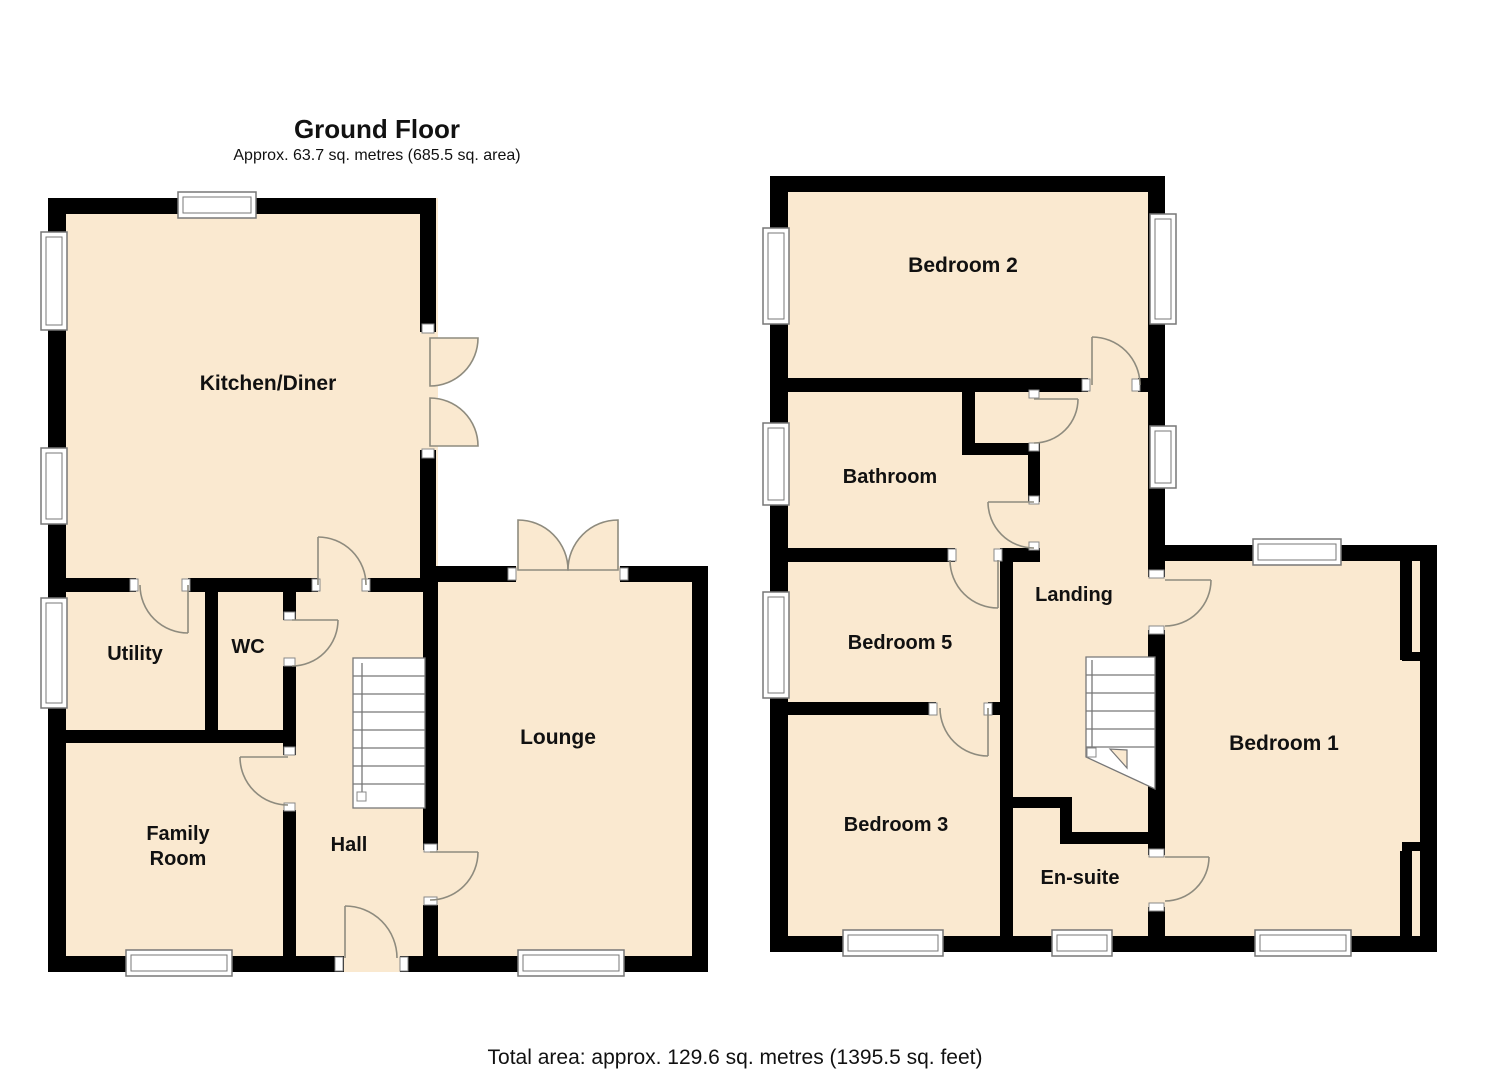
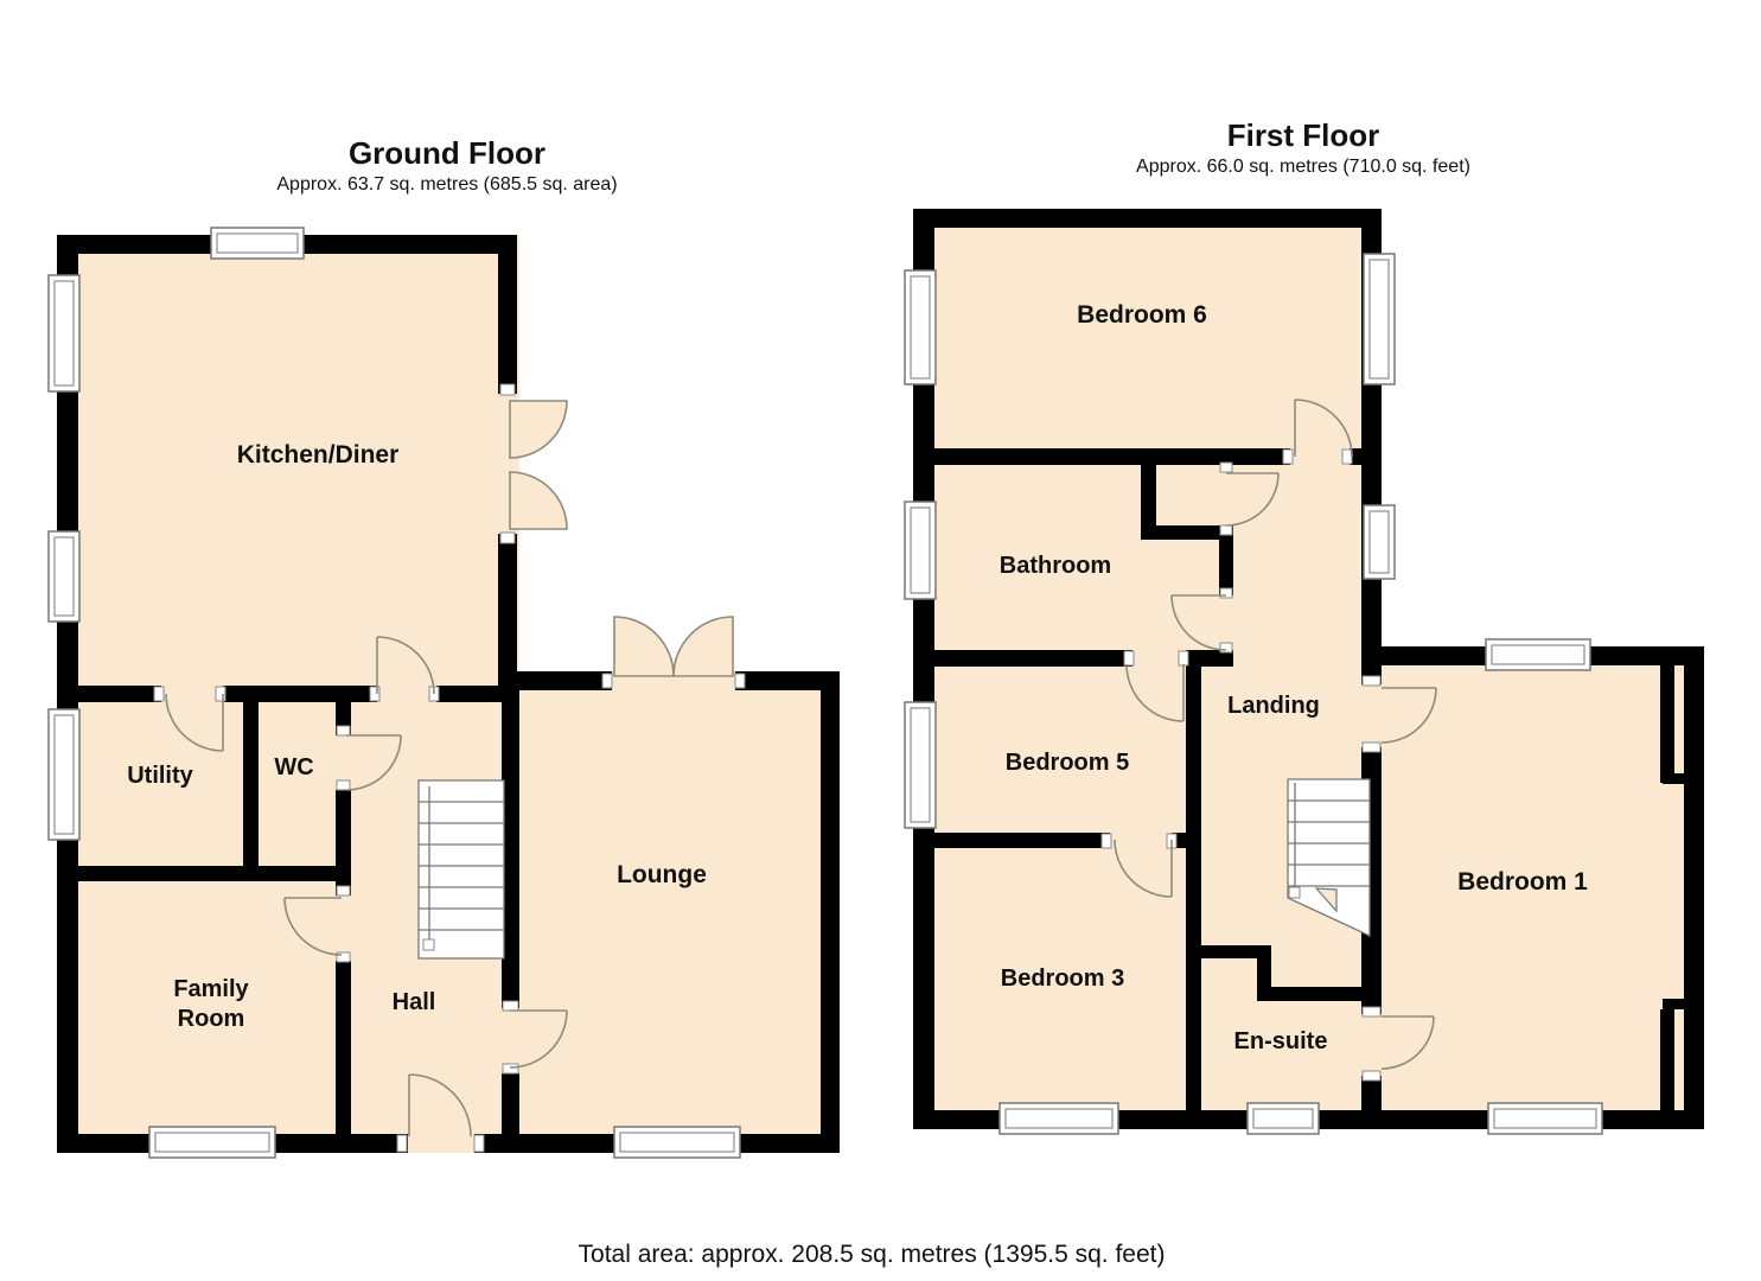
  Ground Floor
  Approx. 63.7 sq. metres (685.5 sq. area)
+ First Floor
+ Approx. 66.0 sq. metres (710.0 sq. feet)
  Kitchen/Diner
  Utility
  WC
  Family
  Room
  Hall
  Lounge
- Bedroom 2
+ Bedroom 6
  Bathroom
  Landing
  Bedroom 5
  Bedroom 3
  En-suite
  Bedroom 1
- Total area: approx. 129.6 sq. metres (1395.5 sq. feet)
+ Total area: approx. 208.5 sq. metres (1395.5 sq. feet)
